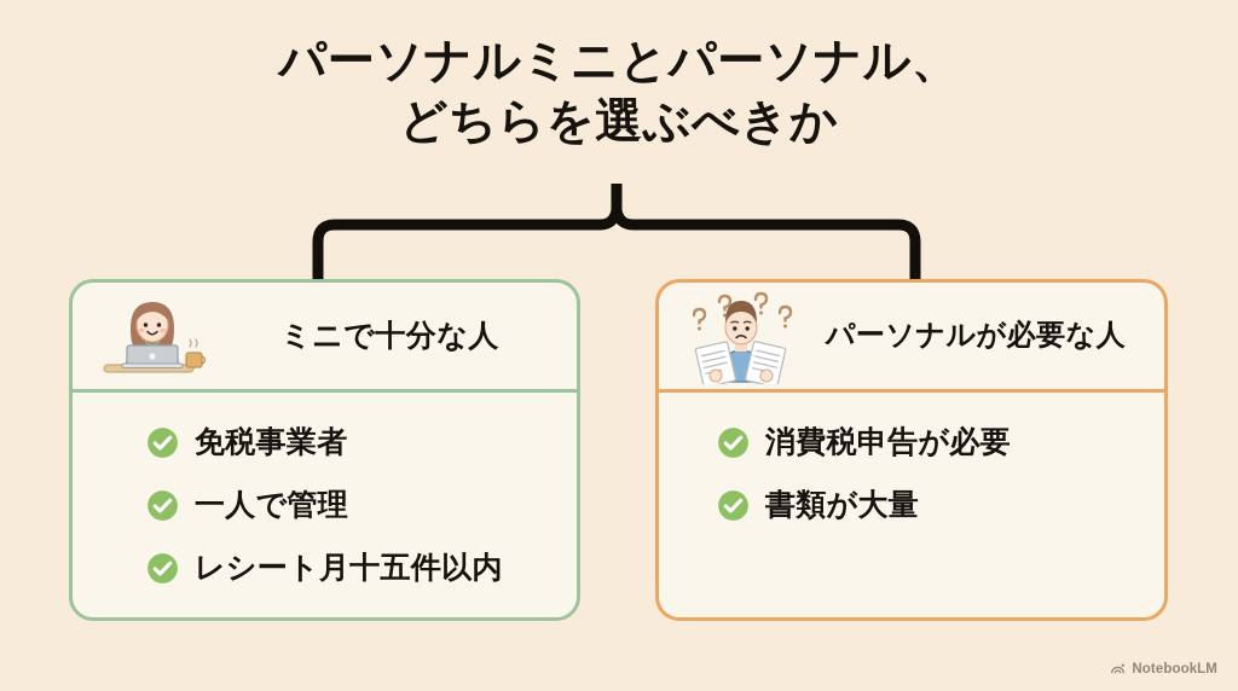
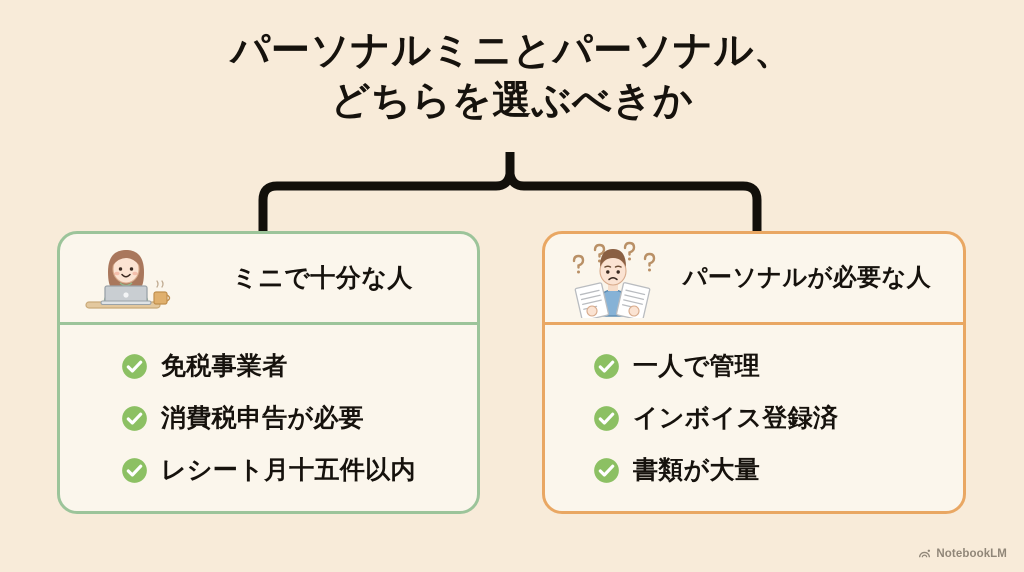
  パーソナルミニとパーソナル、
  どちらを選ぶべきか
  ミニで十分な人
  免税事業者
- 一人で管理
+ 消費税申告が必要
  レシート月十五件以内
  パーソナルが必要な人
- 消費税申告が必要
+ 一人で管理
+ インボイス登録済
  書類が大量
  NotebookLM
